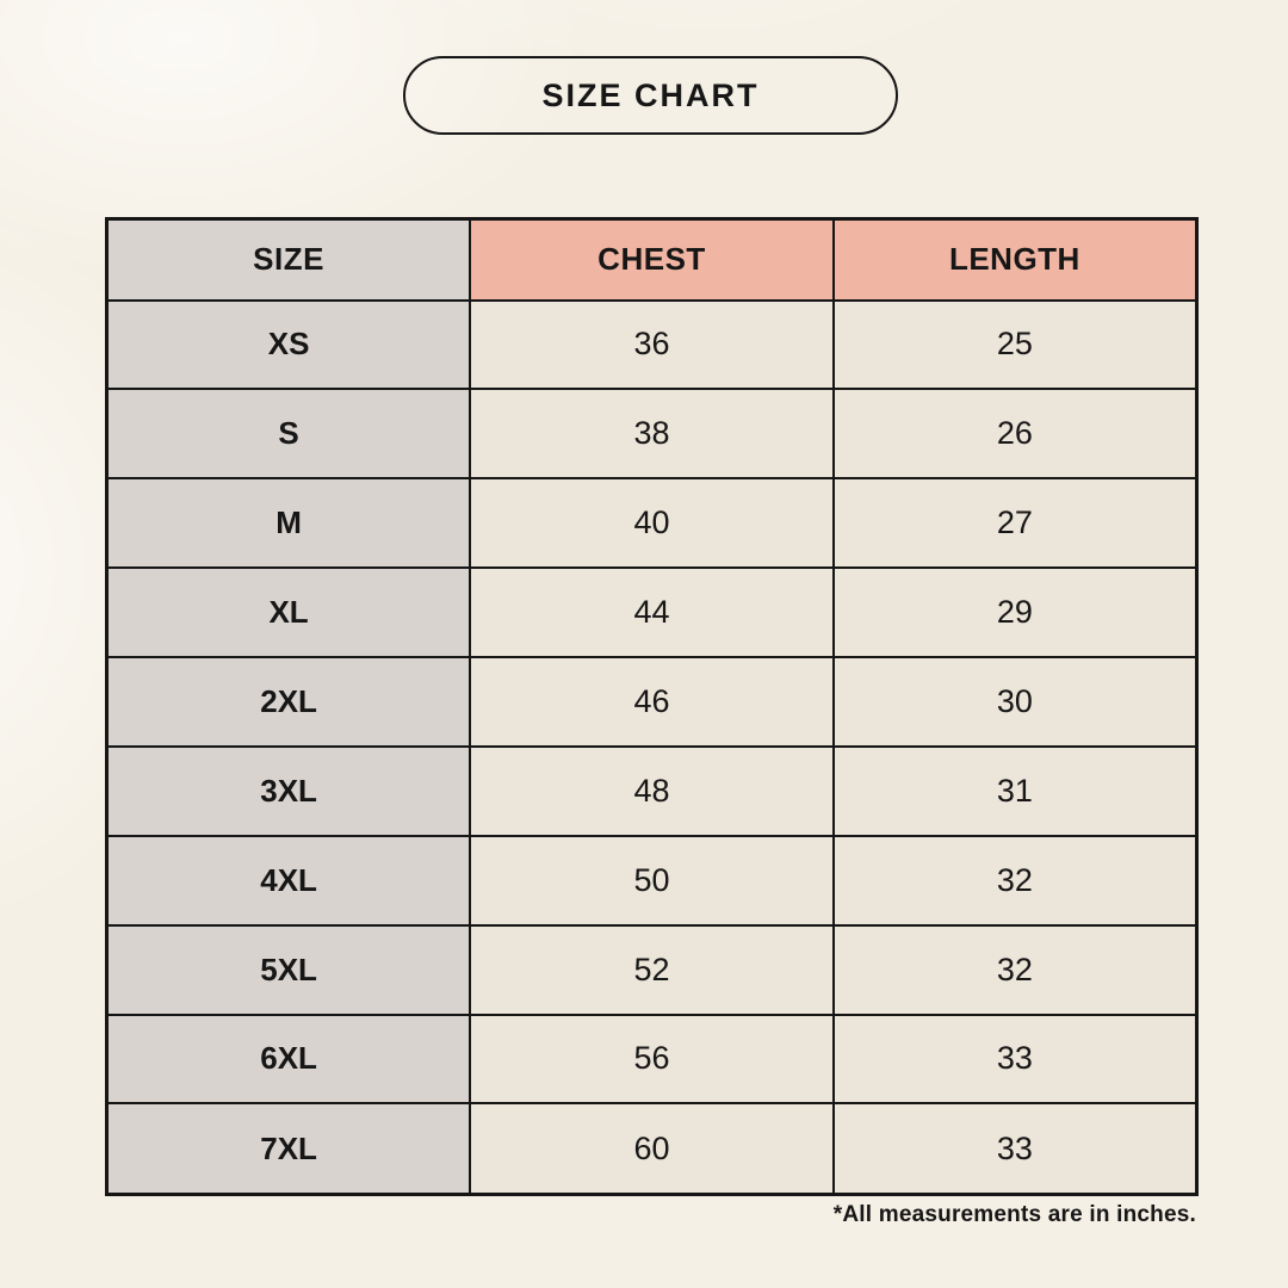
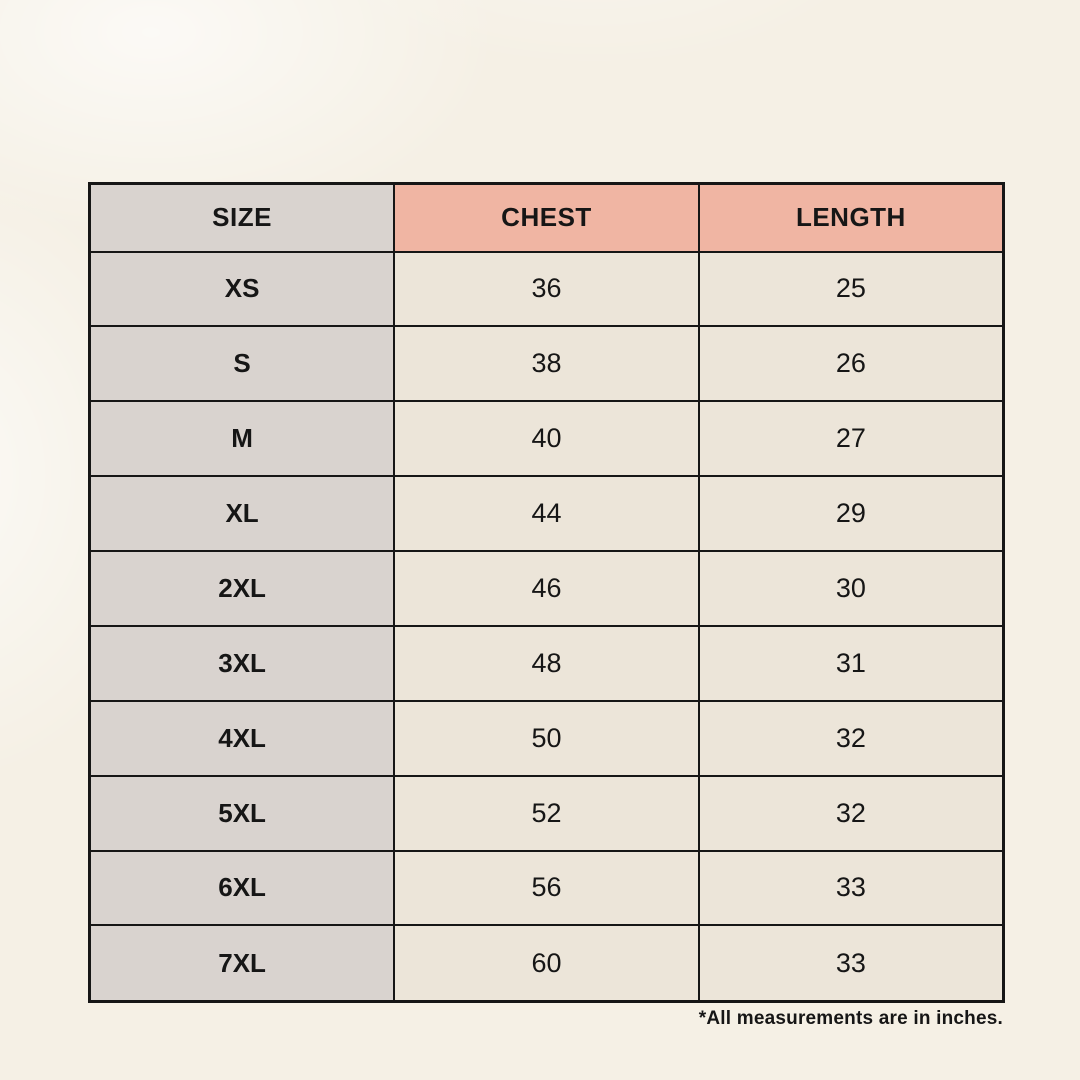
- SIZE CHART
  SIZE	CHEST	LENGTH
  XS	36	25
  S	38	26
  M	40	27
  XL	44	29
  2XL	46	30
  3XL	48	31
  4XL	50	32
  5XL	52	32
  6XL	56	33
  7XL	60	33
  *All measurements are in inches.
